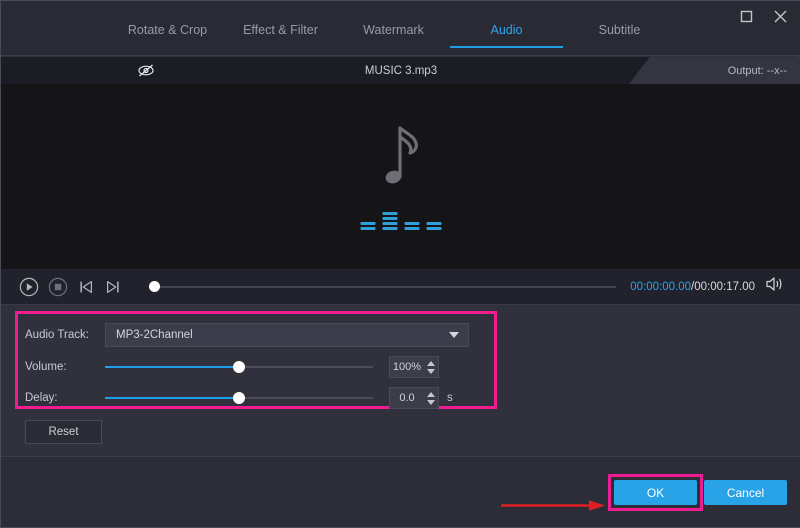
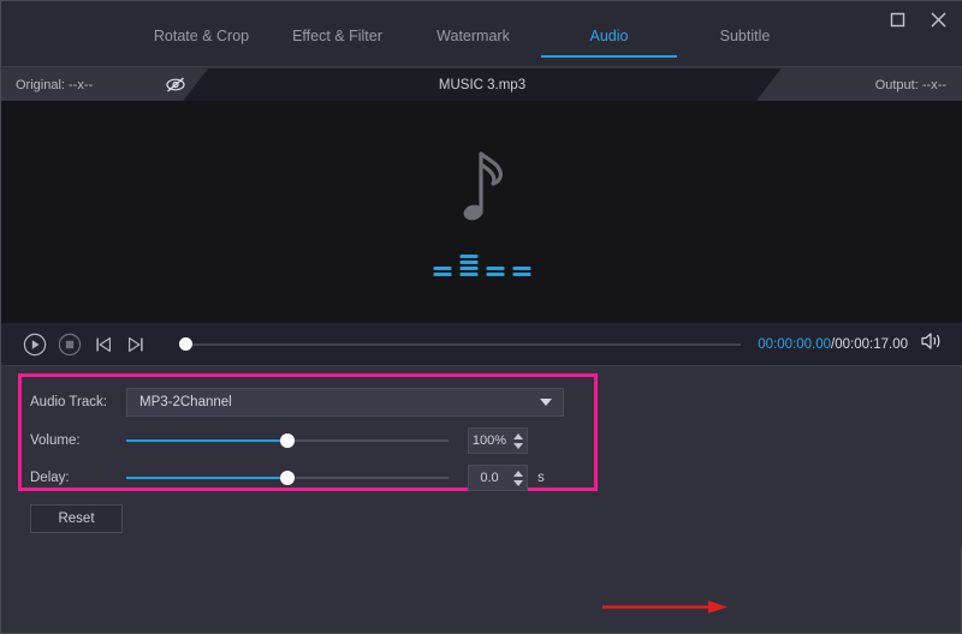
  Rotate & Crop
  Effect & Filter
  Watermark
  Audio
  Subtitle
+ Original: --x--
  MUSIC 3.mp3
  Output: --x--
  00:00:00.00/00:00:17.00
  Audio Track:
  MP3-2Channel
  Volume:
  100%
  Delay:
  0.0
  s
  Reset
- OK
- Cancel
